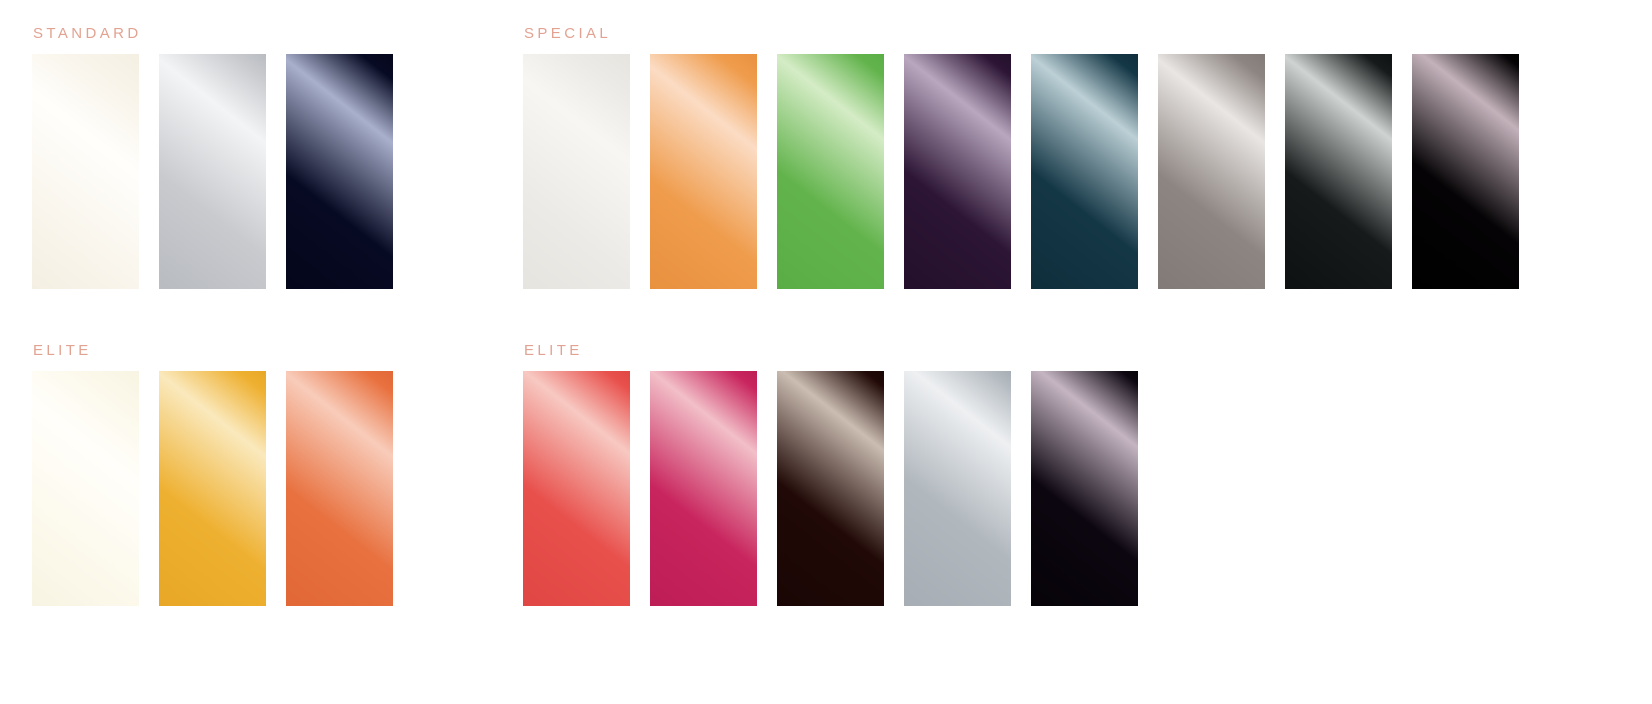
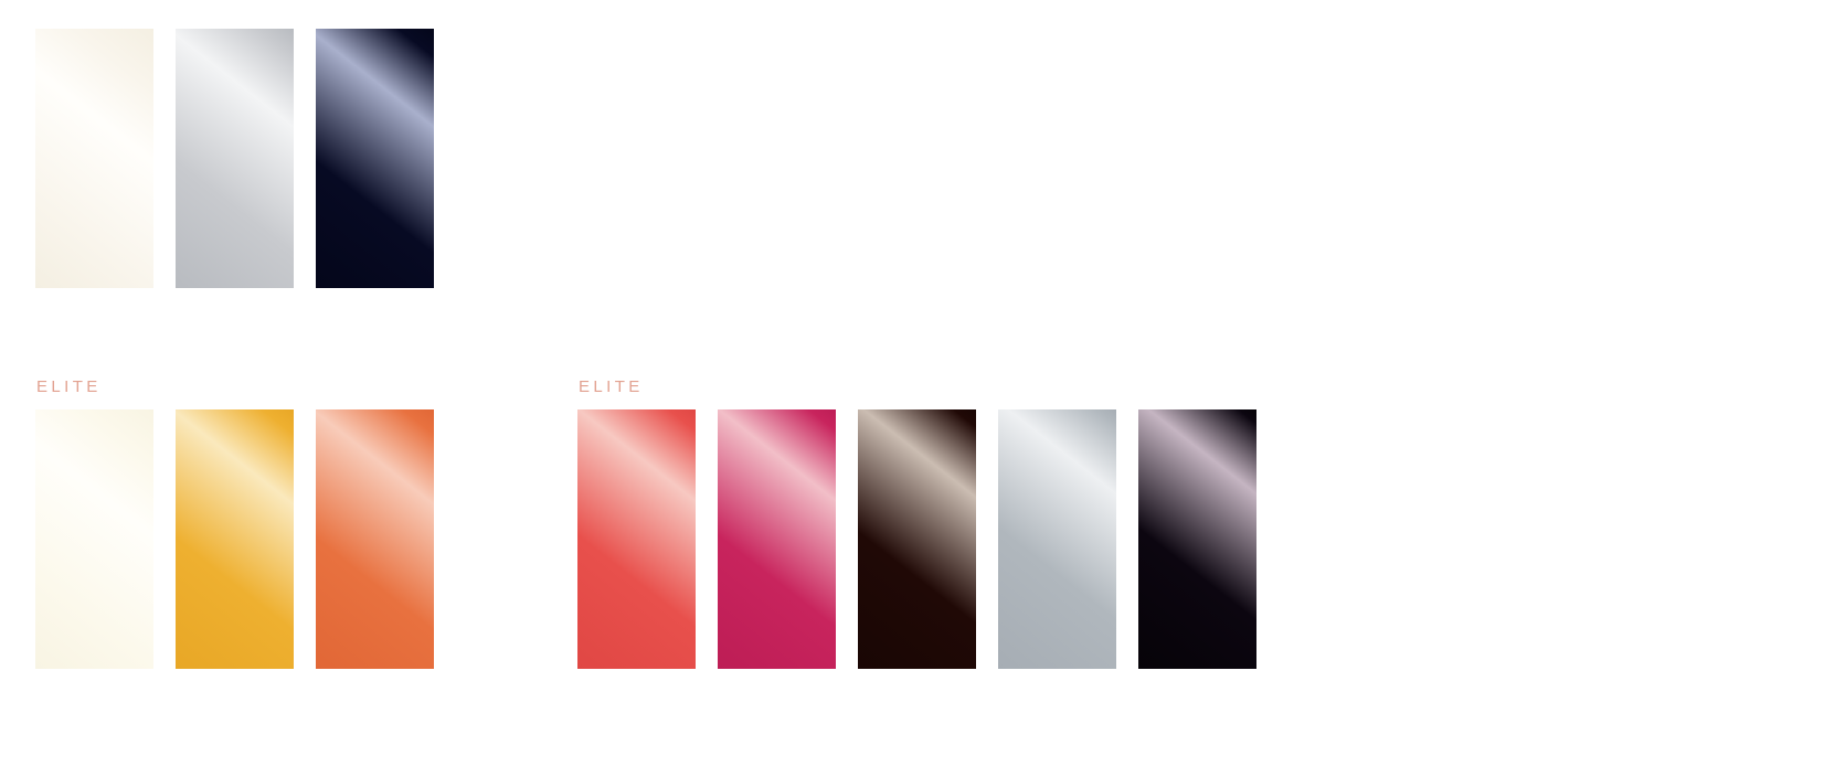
- STANDARD
- SPECIAL
  ELITE
  ELITE
